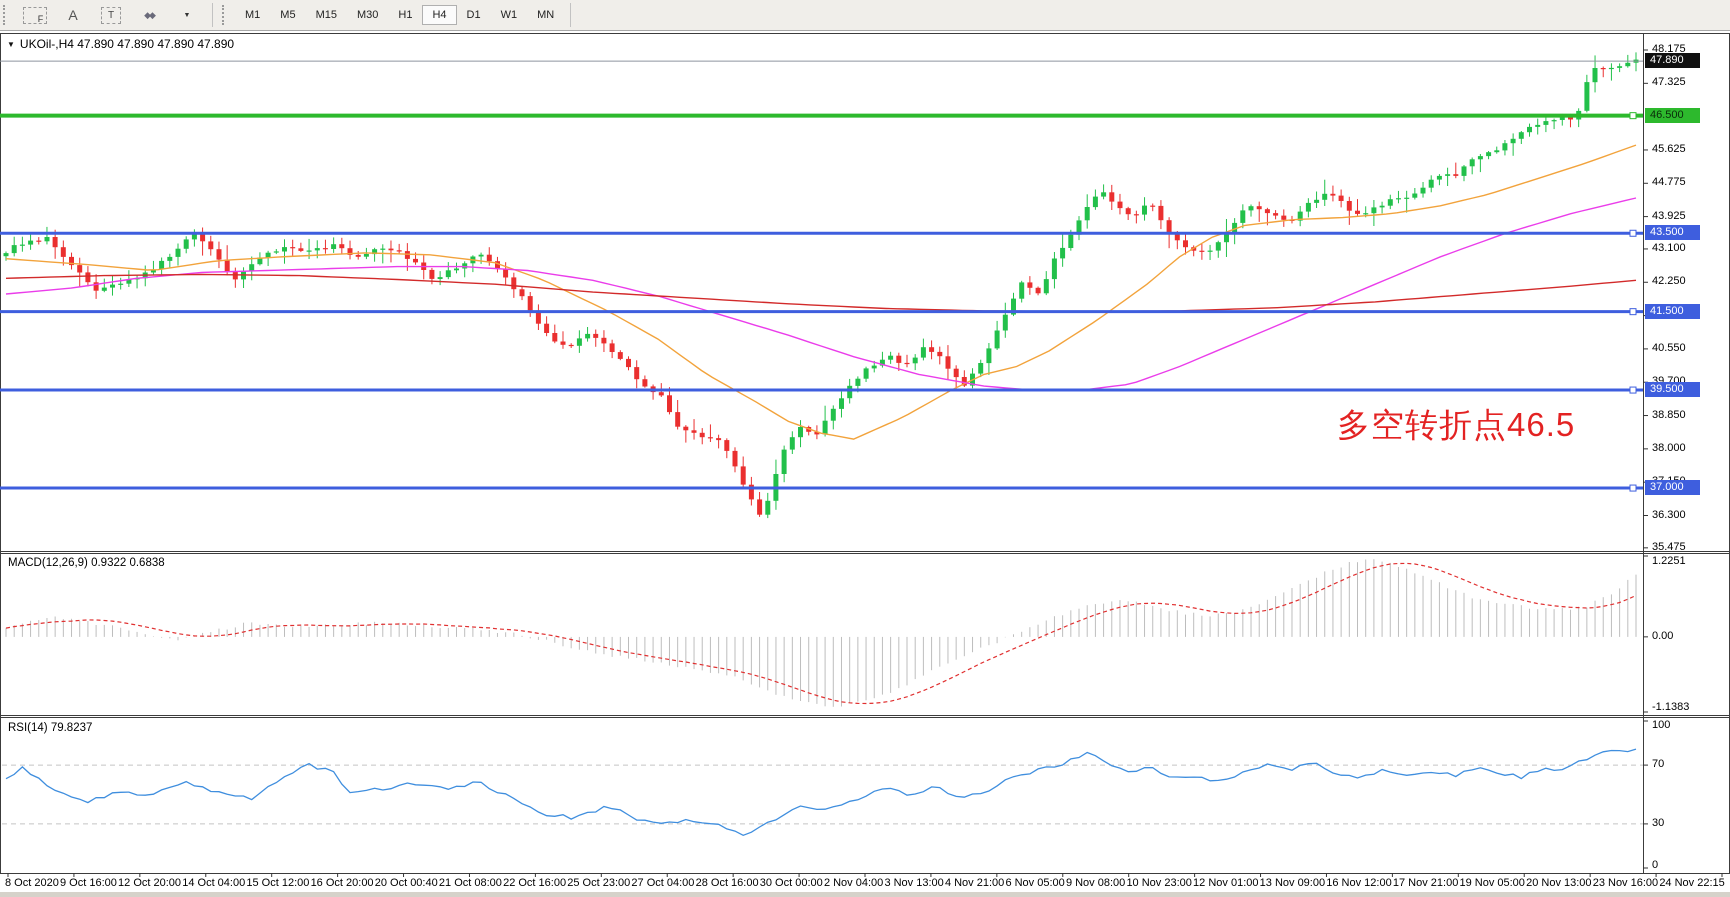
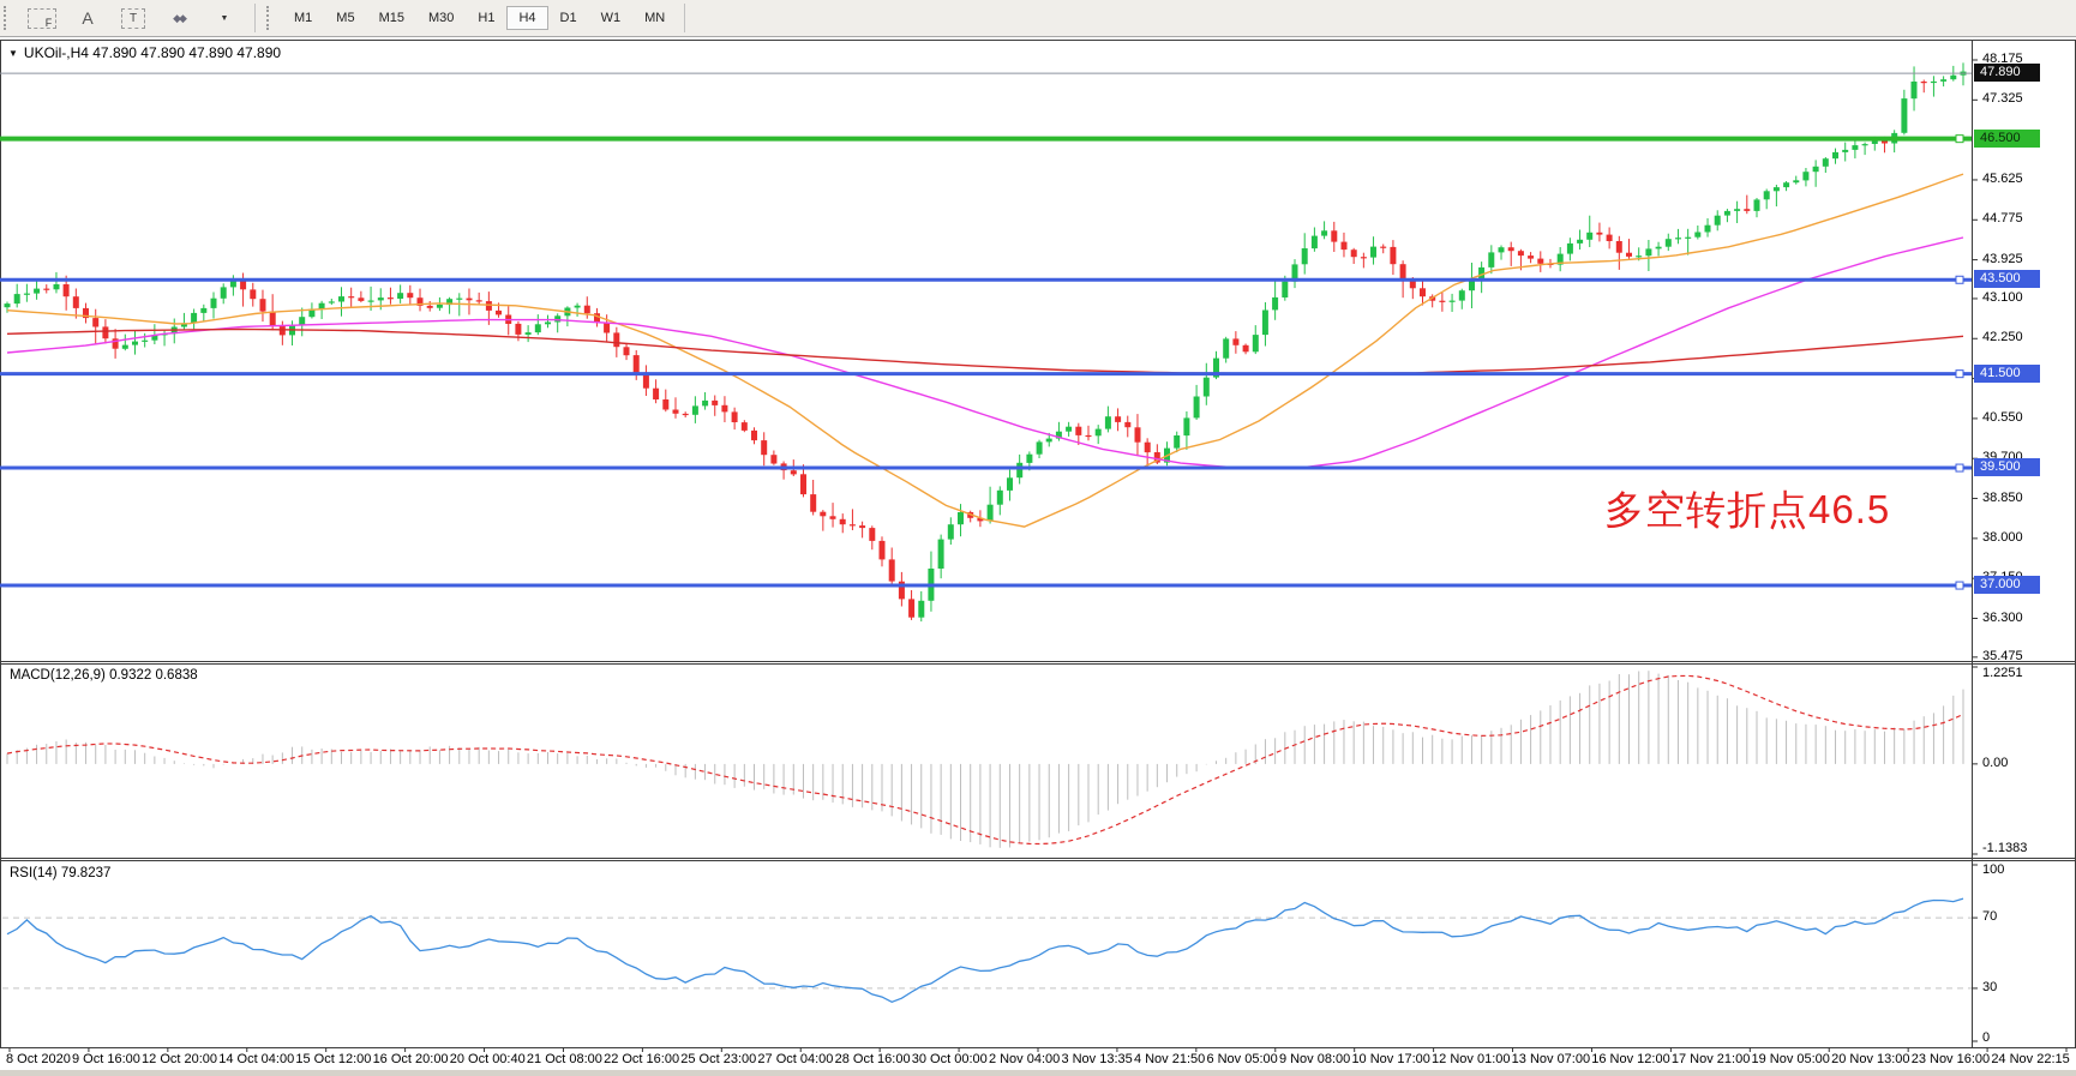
  F
  A
  T
  ◆◆
  M1
  M5
  M15
  M30
  H1
  H4
  D1
  W1
  MN
  48.175
  47.325
  45.625
  44.775
  43.925
  43.100
  42.250
  40.550
  38.850
  38.000
  36.300
  35.475
  47.890
  46.500
  43.500
  41.500
  39.500
  37.000
  1.2251
  0.00
  -1.1383
  100
  70
  30
  0
  ▼ UKOil-,H4 47.890 47.890 47.890 47.890
  MACD(12,26,9) 0.9322 0.6838
  RSI(14) 79.8237
  多空转折点46.5
  8 Oct 2020
  9 Oct 16:00
  12 Oct 20:00
  14 Oct 04:00
  15 Oct 12:00
  16 Oct 20:00
  20 Oct 00:40
  21 Oct 08:00
  22 Oct 16:00
  25 Oct 23:00
  27 Oct 04:00
  28 Oct 16:00
  30 Oct 00:00
  2 Nov 04:00
- 3 Nov 13:00
+ 3 Nov 13:35
- 4 Nov 21:00
+ 4 Nov 21:50
  6 Nov 05:00
  9 Nov 08:00
- 10 Nov 23:00
+ 10 Nov 17:00
  12 Nov 01:00
- 13 Nov 09:00
+ 13 Nov 07:00
  16 Nov 12:00
  17 Nov 21:00
  19 Nov 05:00
  20 Nov 13:00
  23 Nov 16:00
  24 Nov 22:15
